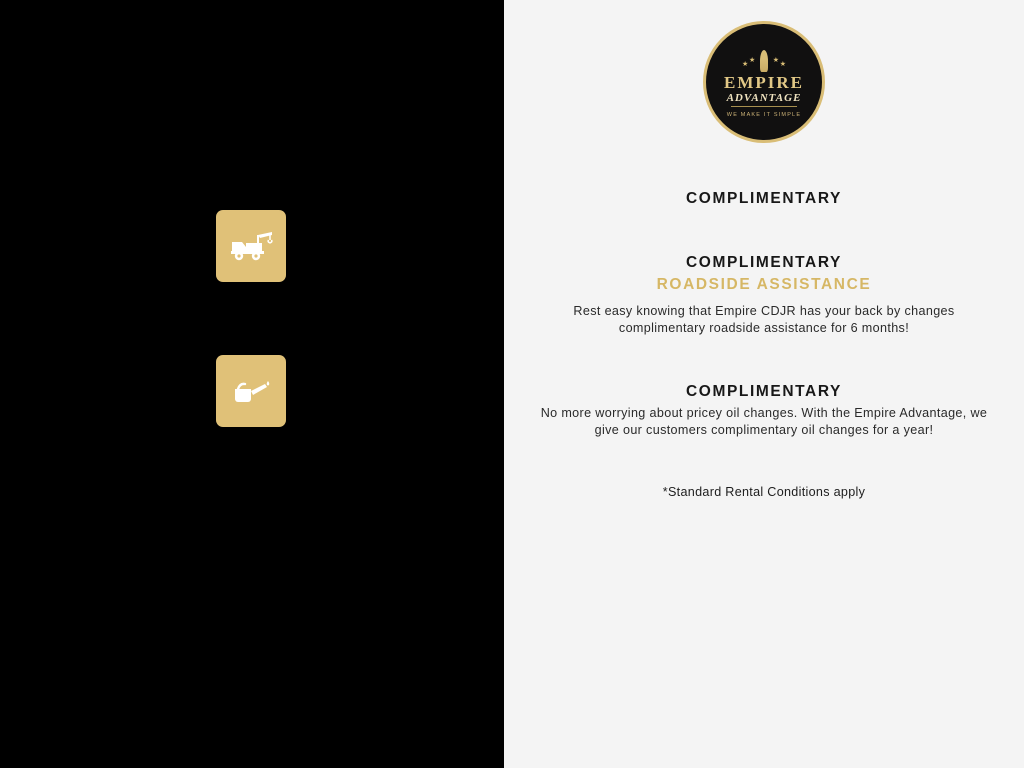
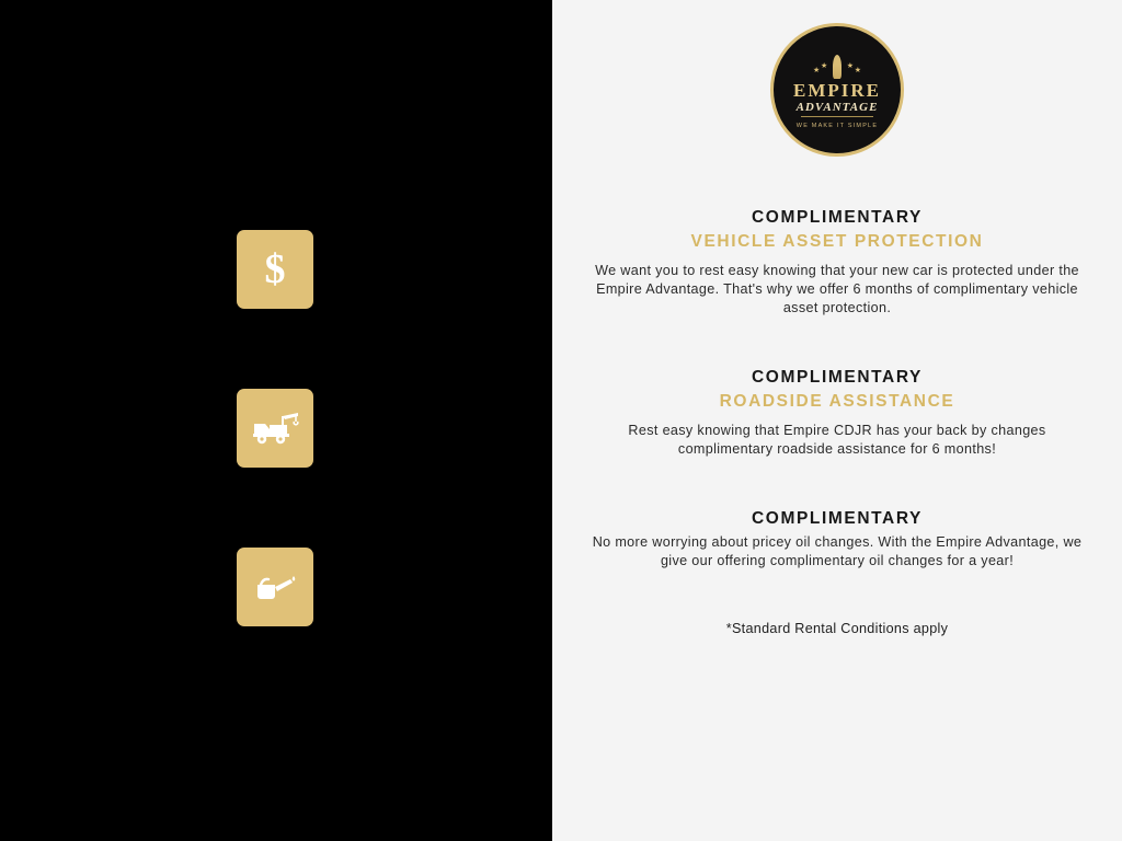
+ $
  EMPIRE
  ADVANTAGE
  COMPLIMENTARY
+ VEHICLE ASSET PROTECTION
+ We want you to rest easy knowing that your new car is protected under the Empire Advantage. That's why we offer 6 months of complimentary vehicle asset protection.
  COMPLIMENTARY
  ROADSIDE ASSISTANCE
  Rest easy knowing that Empire CDJR has your back by changes complimentary roadside assistance for 6 months!
  COMPLIMENTARY
- No more worrying about pricey oil changes. With the Empire Advantage, we give our customers complimentary oil changes for a year!
+ No more worrying about pricey oil changes. With the Empire Advantage, we give our offering complimentary oil changes for a year!
  *Standard Rental Conditions apply
